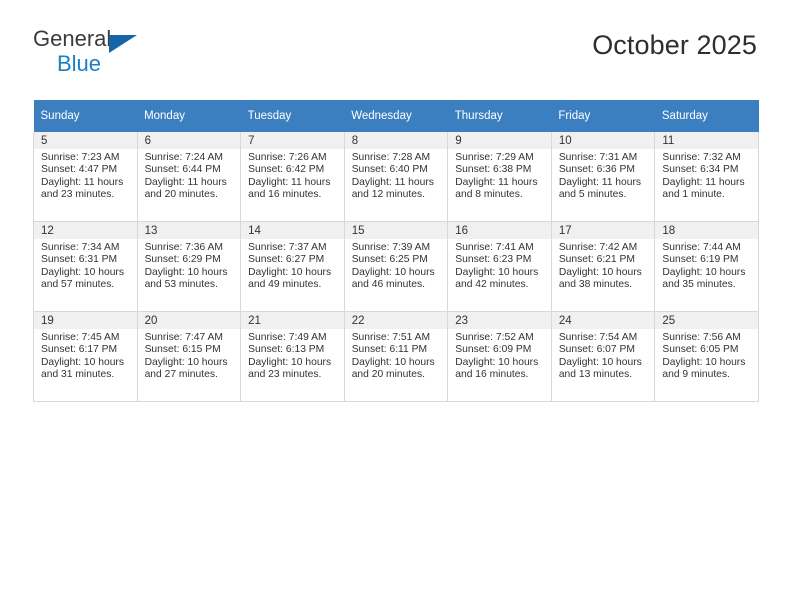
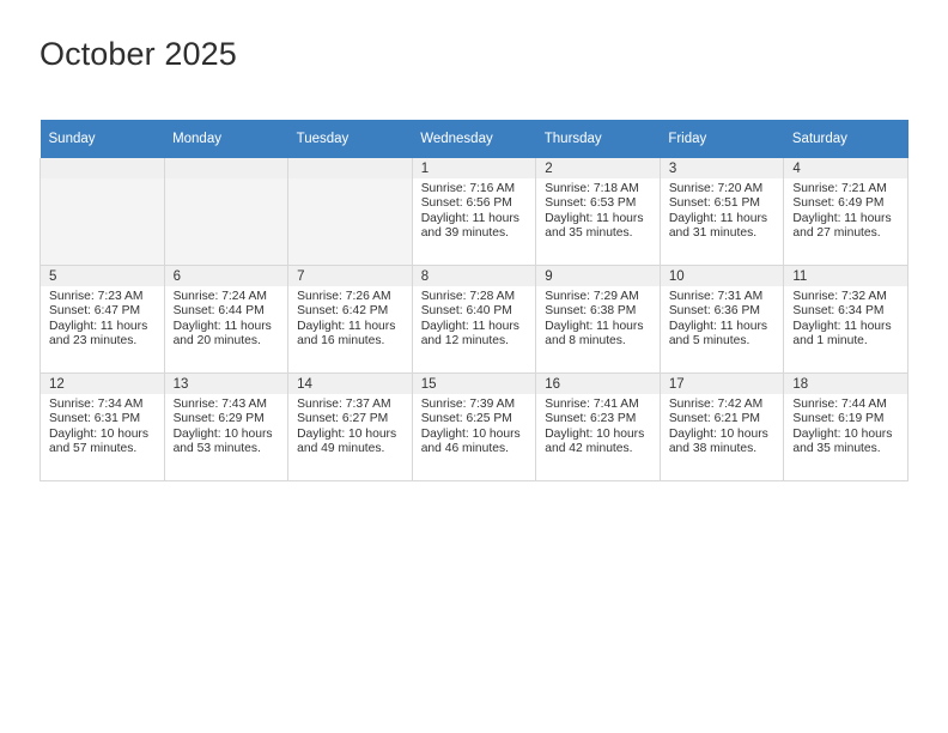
- General
- Blue
  October 2025
  Sunday	Monday	Tuesday	Wednesday	Thursday	Friday	Saturday
+ 			1Sunrise: 7:16 AMSunset: 6:56 PMDaylight: 11 hoursand 39 minutes.	2Sunrise: 7:18 AMSunset: 6:53 PMDaylight: 11 hoursand 35 minutes.	3Sunrise: 7:20 AMSunset: 6:51 PMDaylight: 11 hoursand 31 minutes.	4Sunrise: 7:21 AMSunset: 6:49 PMDaylight: 11 hoursand 27 minutes.
- 5Sunrise: 7:23 AMSunset: 4:47 PMDaylight: 11 hoursand 23 minutes.	6Sunrise: 7:24 AMSunset: 6:44 PMDaylight: 11 hoursand 20 minutes.	7Sunrise: 7:26 AMSunset: 6:42 PMDaylight: 11 hoursand 16 minutes.	8Sunrise: 7:28 AMSunset: 6:40 PMDaylight: 11 hoursand 12 minutes.	9Sunrise: 7:29 AMSunset: 6:38 PMDaylight: 11 hoursand 8 minutes.	10Sunrise: 7:31 AMSunset: 6:36 PMDaylight: 11 hoursand 5 minutes.	11Sunrise: 7:32 AMSunset: 6:34 PMDaylight: 11 hoursand 1 minute.
+ 5Sunrise: 7:23 AMSunset: 6:47 PMDaylight: 11 hoursand 23 minutes.	6Sunrise: 7:24 AMSunset: 6:44 PMDaylight: 11 hoursand 20 minutes.	7Sunrise: 7:26 AMSunset: 6:42 PMDaylight: 11 hoursand 16 minutes.	8Sunrise: 7:28 AMSunset: 6:40 PMDaylight: 11 hoursand 12 minutes.	9Sunrise: 7:29 AMSunset: 6:38 PMDaylight: 11 hoursand 8 minutes.	10Sunrise: 7:31 AMSunset: 6:36 PMDaylight: 11 hoursand 5 minutes.	11Sunrise: 7:32 AMSunset: 6:34 PMDaylight: 11 hoursand 1 minute.
- 12Sunrise: 7:34 AMSunset: 6:31 PMDaylight: 10 hoursand 57 minutes.	13Sunrise: 7:36 AMSunset: 6:29 PMDaylight: 10 hoursand 53 minutes.	14Sunrise: 7:37 AMSunset: 6:27 PMDaylight: 10 hoursand 49 minutes.	15Sunrise: 7:39 AMSunset: 6:25 PMDaylight: 10 hoursand 46 minutes.	16Sunrise: 7:41 AMSunset: 6:23 PMDaylight: 10 hoursand 42 minutes.	17Sunrise: 7:42 AMSunset: 6:21 PMDaylight: 10 hoursand 38 minutes.	18Sunrise: 7:44 AMSunset: 6:19 PMDaylight: 10 hoursand 35 minutes.
+ 12Sunrise: 7:34 AMSunset: 6:31 PMDaylight: 10 hoursand 57 minutes.	13Sunrise: 7:43 AMSunset: 6:29 PMDaylight: 10 hoursand 53 minutes.	14Sunrise: 7:37 AMSunset: 6:27 PMDaylight: 10 hoursand 49 minutes.	15Sunrise: 7:39 AMSunset: 6:25 PMDaylight: 10 hoursand 46 minutes.	16Sunrise: 7:41 AMSunset: 6:23 PMDaylight: 10 hoursand 42 minutes.	17Sunrise: 7:42 AMSunset: 6:21 PMDaylight: 10 hoursand 38 minutes.	18Sunrise: 7:44 AMSunset: 6:19 PMDaylight: 10 hoursand 35 minutes.
- 19Sunrise: 7:45 AMSunset: 6:17 PMDaylight: 10 hoursand 31 minutes.	20Sunrise: 7:47 AMSunset: 6:15 PMDaylight: 10 hoursand 27 minutes.	21Sunrise: 7:49 AMSunset: 6:13 PMDaylight: 10 hoursand 23 minutes.	22Sunrise: 7:51 AMSunset: 6:11 PMDaylight: 10 hoursand 20 minutes.	23Sunrise: 7:52 AMSunset: 6:09 PMDaylight: 10 hoursand 16 minutes.	24Sunrise: 7:54 AMSunset: 6:07 PMDaylight: 10 hoursand 13 minutes.	25Sunrise: 7:56 AMSunset: 6:05 PMDaylight: 10 hoursand 9 minutes.
